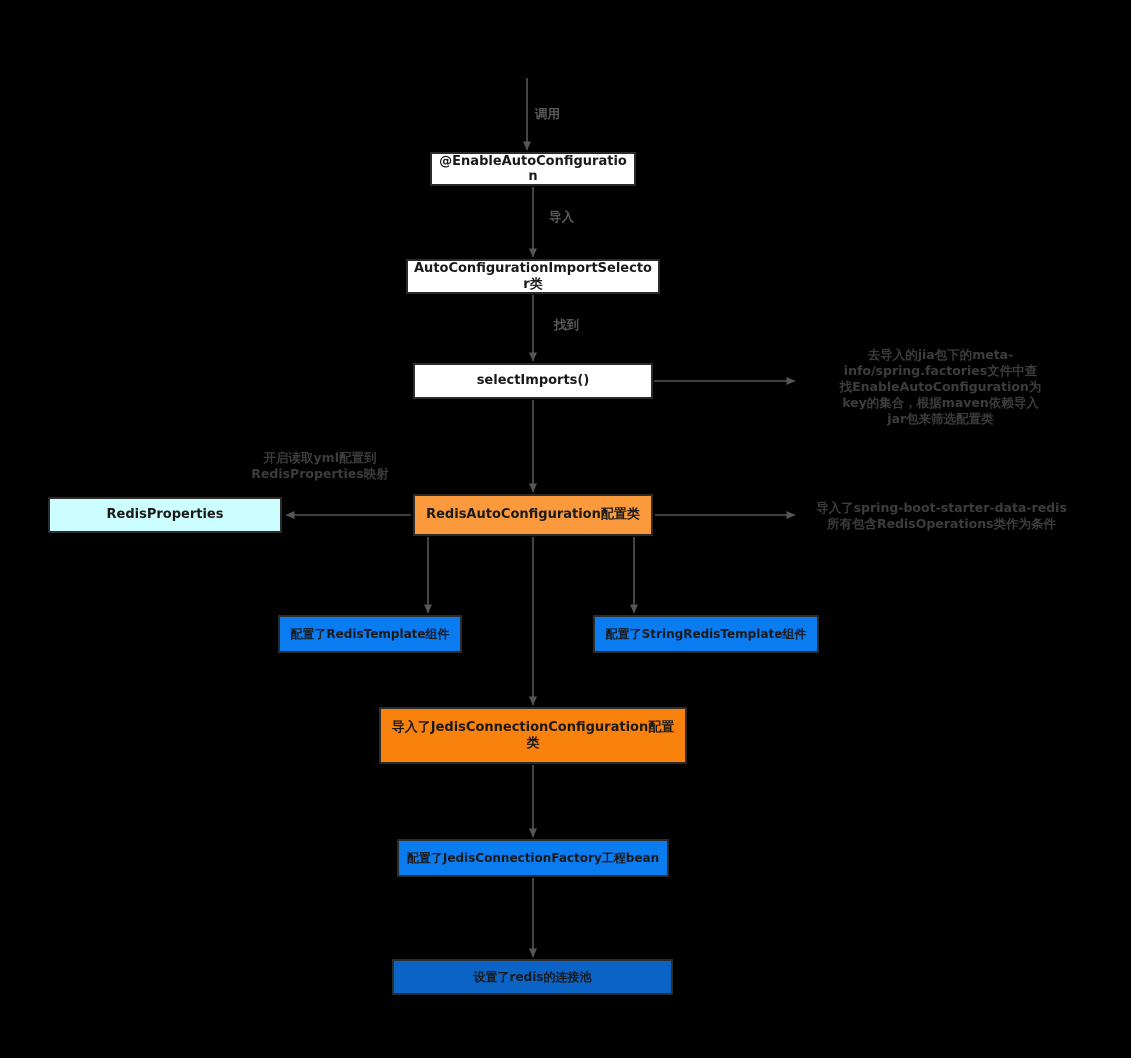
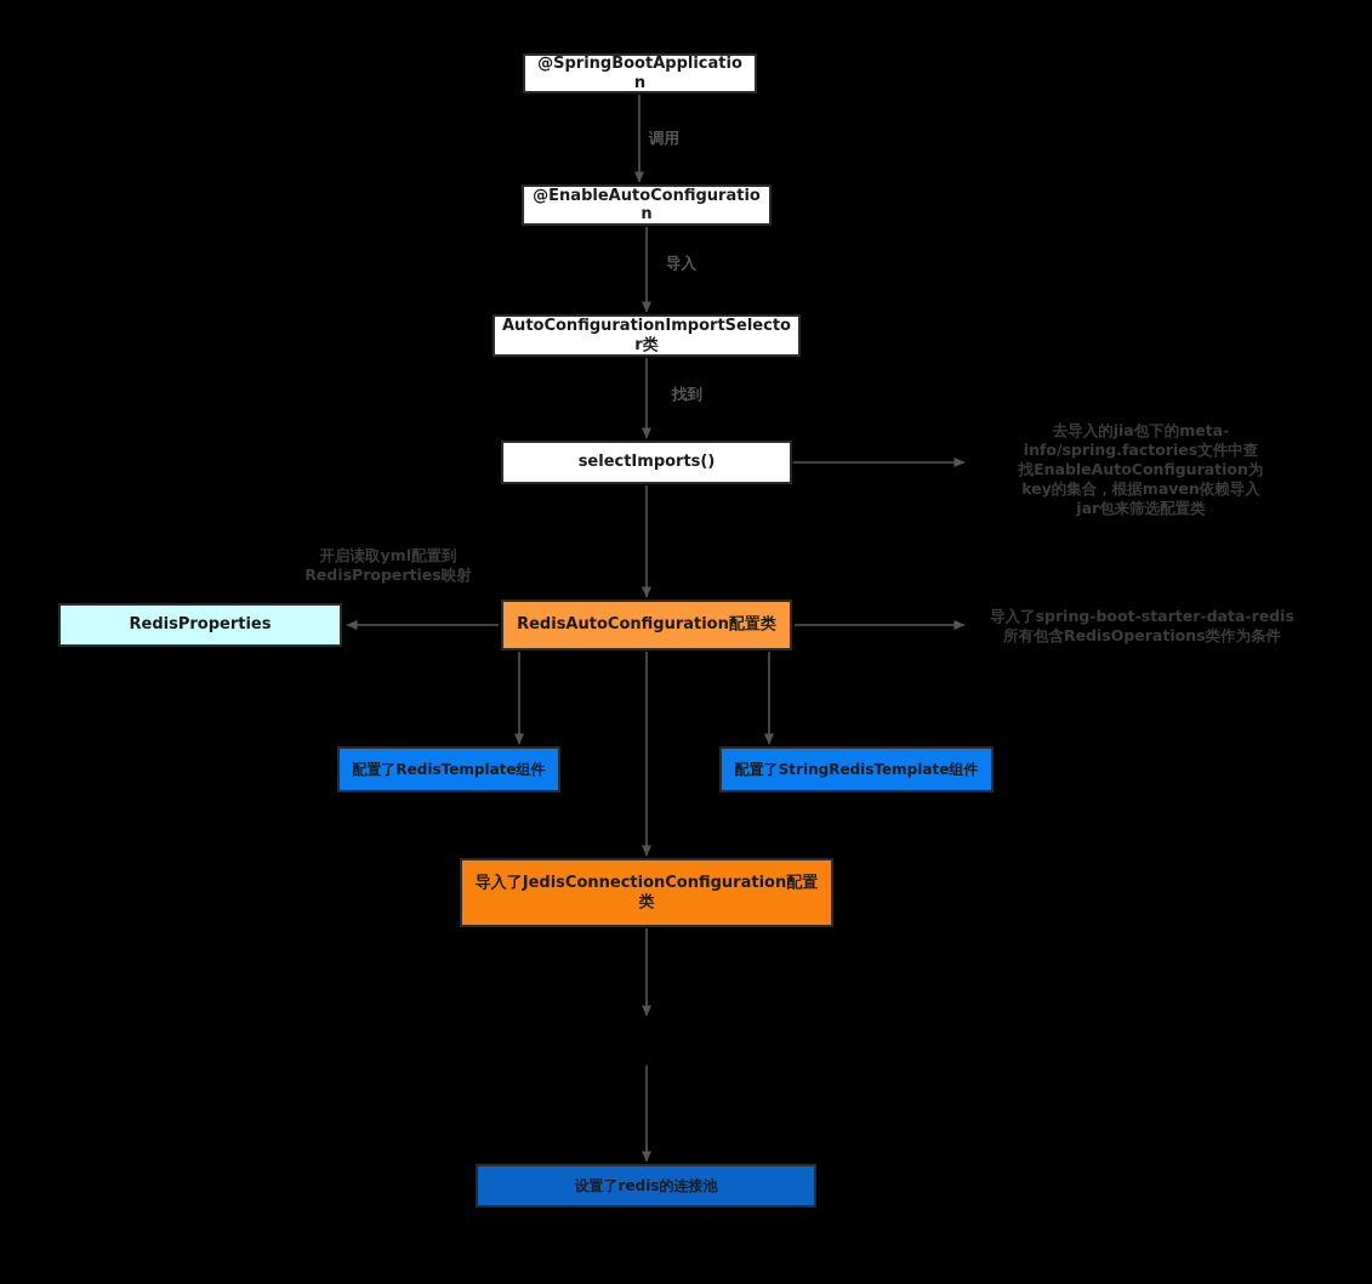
+ @SpringBootApplication
  @EnableAutoConfiguration
  AutoConfigurationImportSelector类
  selectImports()
  RedisProperties
  RedisAutoConfiguration配置类
  配置了RedisTemplate组件
  配置了StringRedisTemplate组件
  导入了JedisConnectionConfiguration配置类
- 配置了JedisConnectionFactory工程bean
  设置了redis的连接池
  调用
  导入
  找到
  去导入的jia包下的meta-
  info/spring.factories文件中查
  找EnableAutoConfiguration为
  key的集合，根据maven依赖导入
  jar包来筛选配置类
  开启读取yml配置到
  RedisProperties映射
  导入了spring-boot-starter-data-redis
  所有包含RedisOperations类作为条件
